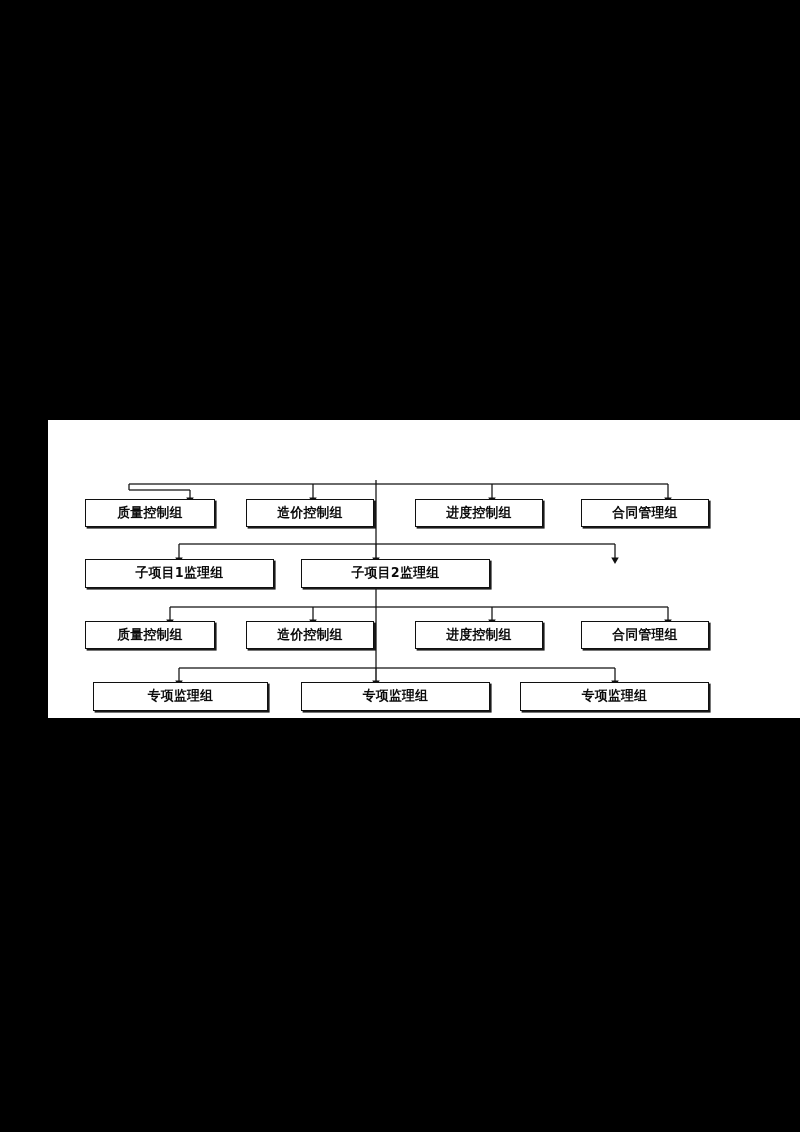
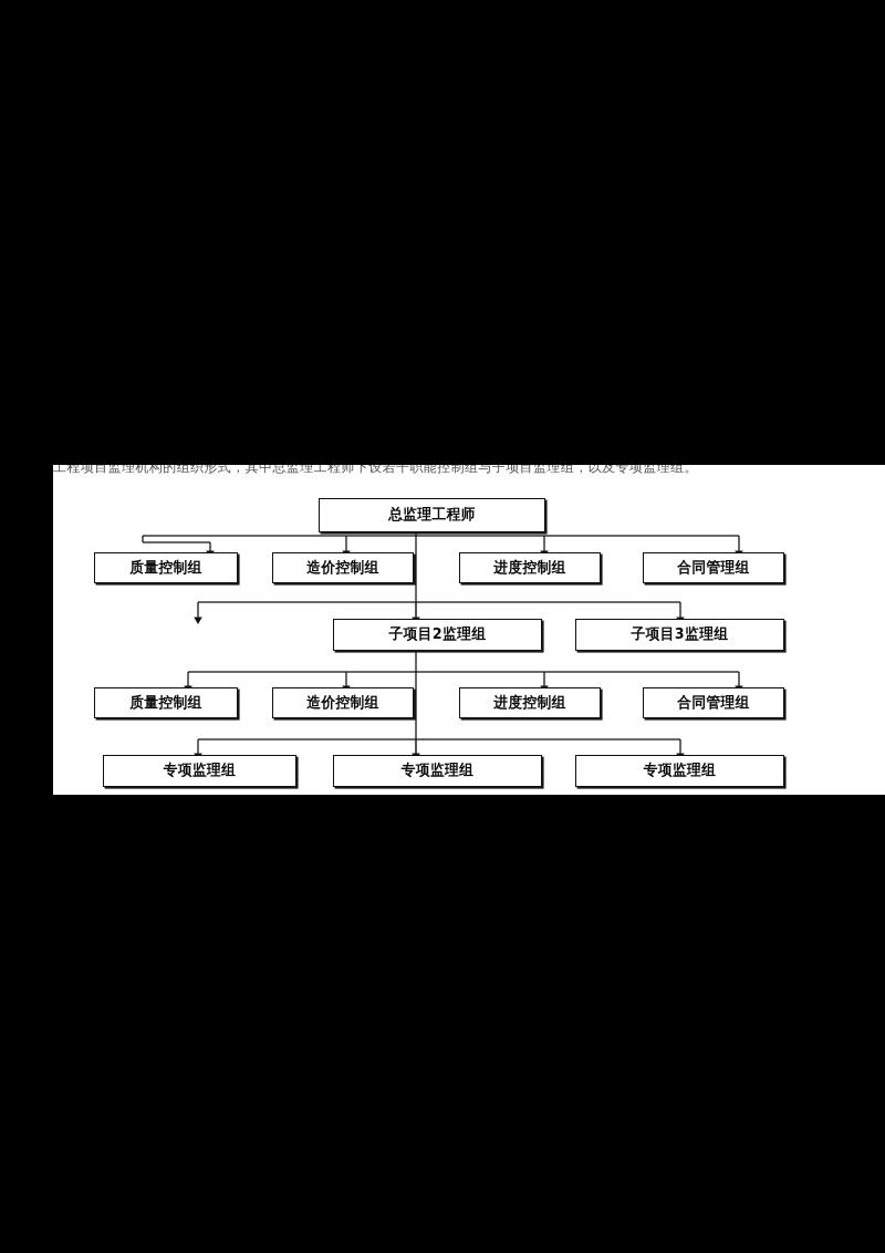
+ 工程项目监理机构的组织形式，其中总监理工程师下设若干职能控制组与子项目监理组，以及专项监理组。
+ 总监理工程师
  质量控制组
  造价控制组
  进度控制组
  合同管理组
- 子项目1监理组
  子项目2监理组
+ 子项目3监理组
  质量控制组
  造价控制组
  进度控制组
  合同管理组
  专项监理组
  专项监理组
  专项监理组
